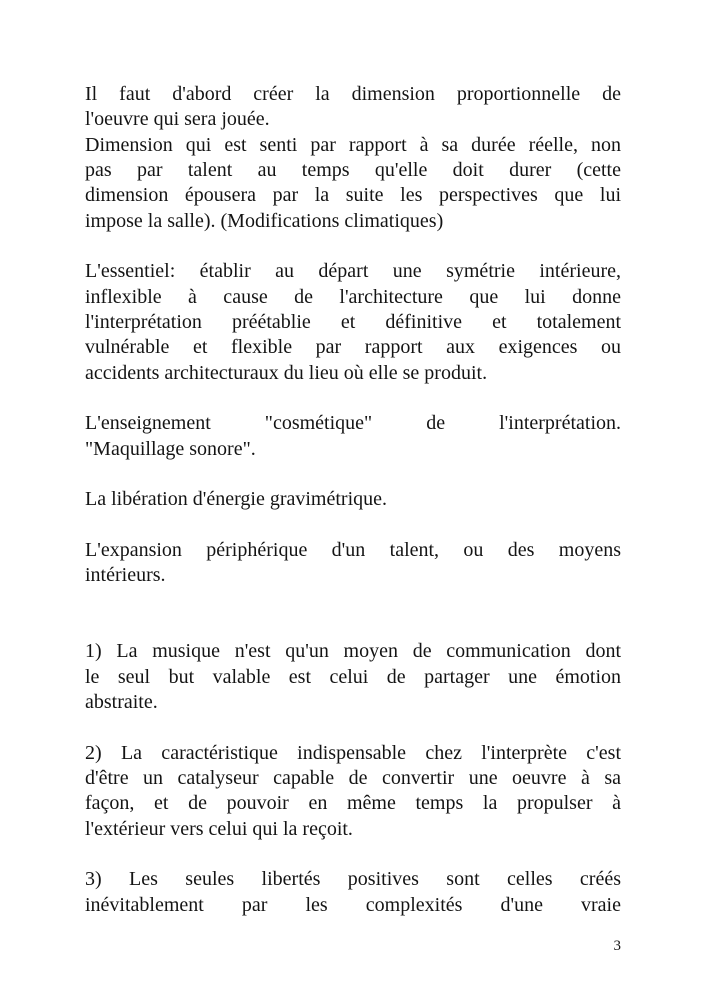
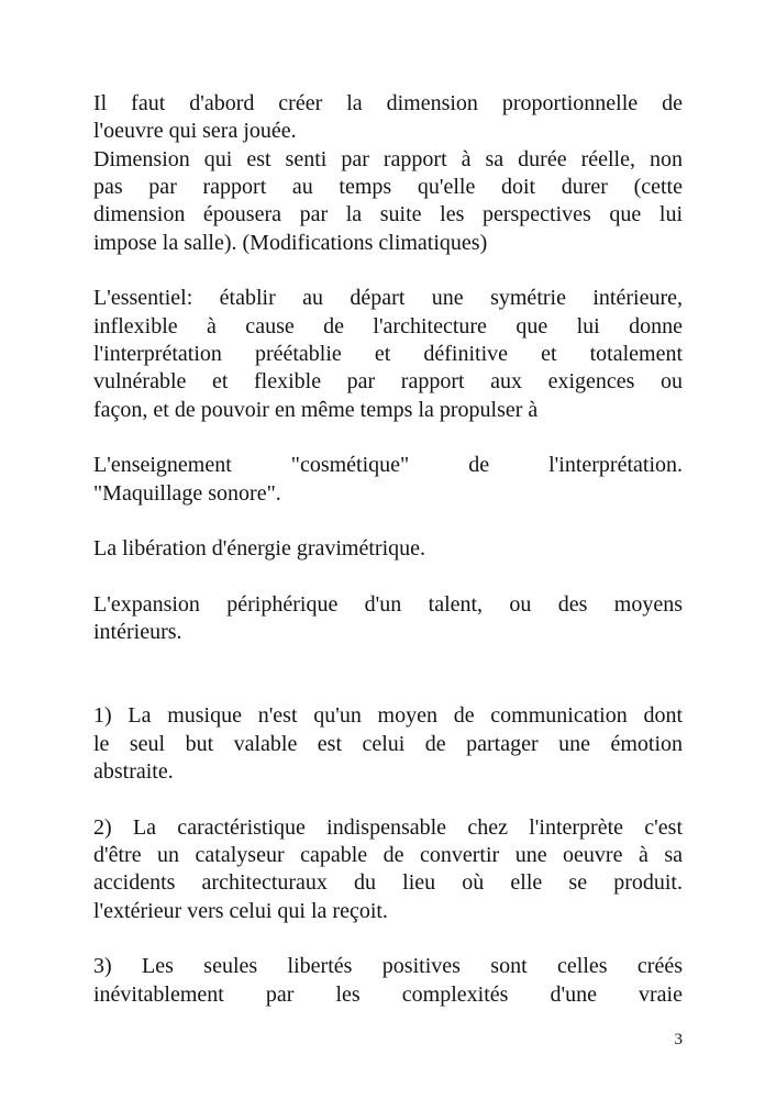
  Il faut d'abord créer la dimension proportionnelle de
  l'oeuvre qui sera jouée.
  Dimension qui est senti par rapport à sa durée réelle, non
- pas par talent au temps qu'elle doit durer (cette
+ pas par rapport au temps qu'elle doit durer (cette
  dimension épousera par la suite les perspectives que lui
  impose la salle). (Modifications climatiques)
  L'essentiel: établir au départ une symétrie intérieure,
  inflexible à cause de l'architecture que lui donne
  l'interprétation préétablie et définitive et totalement
  vulnérable et flexible par rapport aux exigences ou
- accidents architecturaux du lieu où elle se produit.
+ façon, et de pouvoir en même temps la propulser à
  L'enseignement "cosmétique" de l'interprétation.
  "Maquillage sonore".
  La libération d'énergie gravimétrique.
  L'expansion périphérique d'un talent, ou des moyens
  intérieurs.
  1) La musique n'est qu'un moyen de communication dont
  le seul but valable est celui de partager une émotion
  abstraite.
  2) La caractéristique indispensable chez l'interprète c'est
  d'être un catalyseur capable de convertir une oeuvre à sa
- façon, et de pouvoir en même temps la propulser à
+ accidents architecturaux du lieu où elle se produit.
  l'extérieur vers celui qui la reçoit.
  3) Les seules libertés positives sont celles créés
  inévitablement par les complexités d'une vraie
  3
